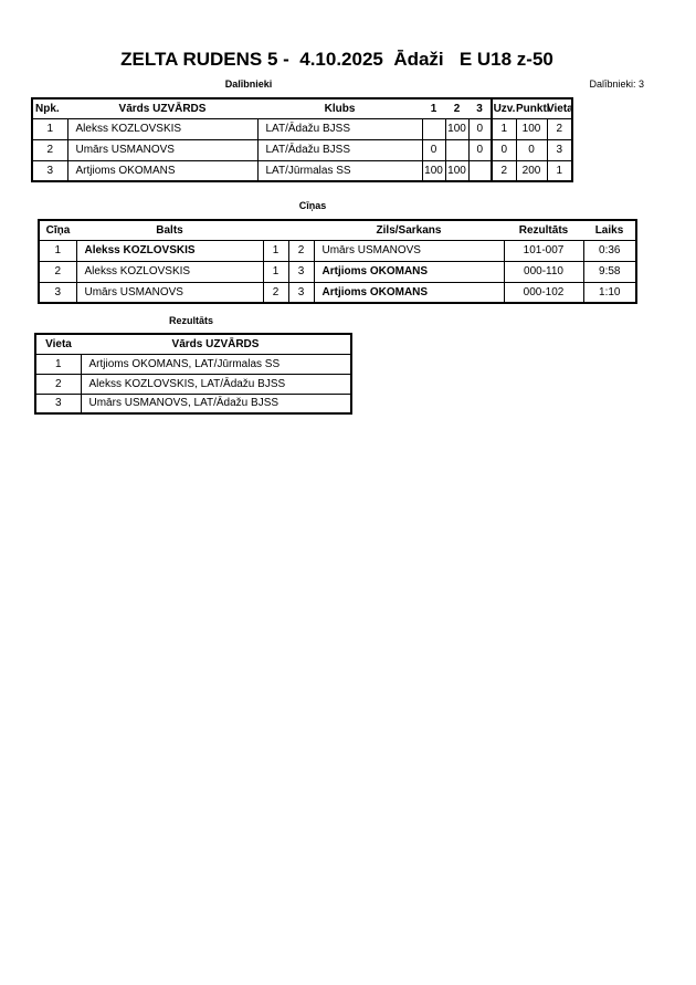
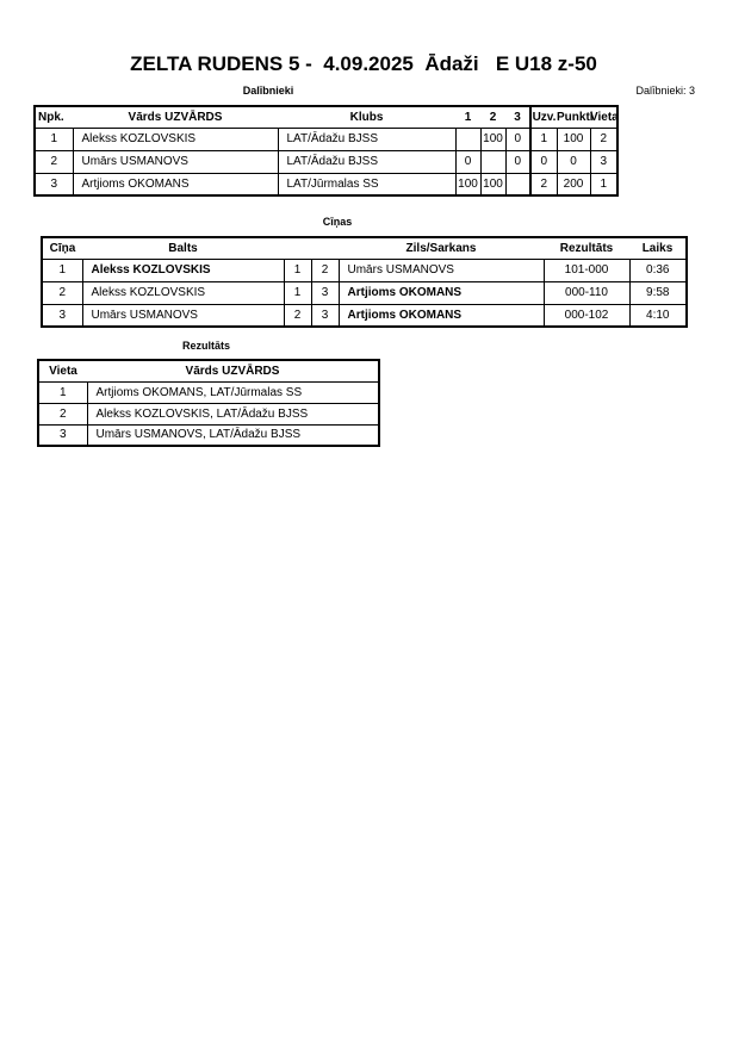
- ZELTA RUDENS 5 - 4.10.2025 Ādaži E U18 z-50
+ ZELTA RUDENS 5 - 4.09.2025 Ādaži E U18 z-50
  Dalībnieki
  Dalībnieki: 3
  Npk.	Vārds UZVĀRDS	Klubs	1	2	3	Uzv.	Punkt	Vieta
  1	Alekss KOZLOVSKIS	LAT/Ādažu BJSS		100	0	1	100	2
  2	Umārs USMANOVS	LAT/Ādažu BJSS	0		0	0	0	3
  3	Artjioms OKOMANS	LAT/Jūrmalas SS	100	100		2	200	1
  Cīņas
  Cīņa	Balts			Zils/Sarkans	Rezultāts	Laiks
- 1	Alekss KOZLOVSKIS	1	2	Umārs USMANOVS	101-007	0:36
+ 1	Alekss KOZLOVSKIS	1	2	Umārs USMANOVS	101-000	0:36
  2	Alekss KOZLOVSKIS	1	3	Artjioms OKOMANS	000-110	9:58
- 3	Umārs USMANOVS	2	3	Artjioms OKOMANS	000-102	1:10
+ 3	Umārs USMANOVS	2	3	Artjioms OKOMANS	000-102	4:10
  Rezultāts
  Vieta	Vārds UZVĀRDS
  1	Artjioms OKOMANS, LAT/Jūrmalas SS
  2	Alekss KOZLOVSKIS, LAT/Ādažu BJSS
  3	Umārs USMANOVS, LAT/Ādažu BJSS
